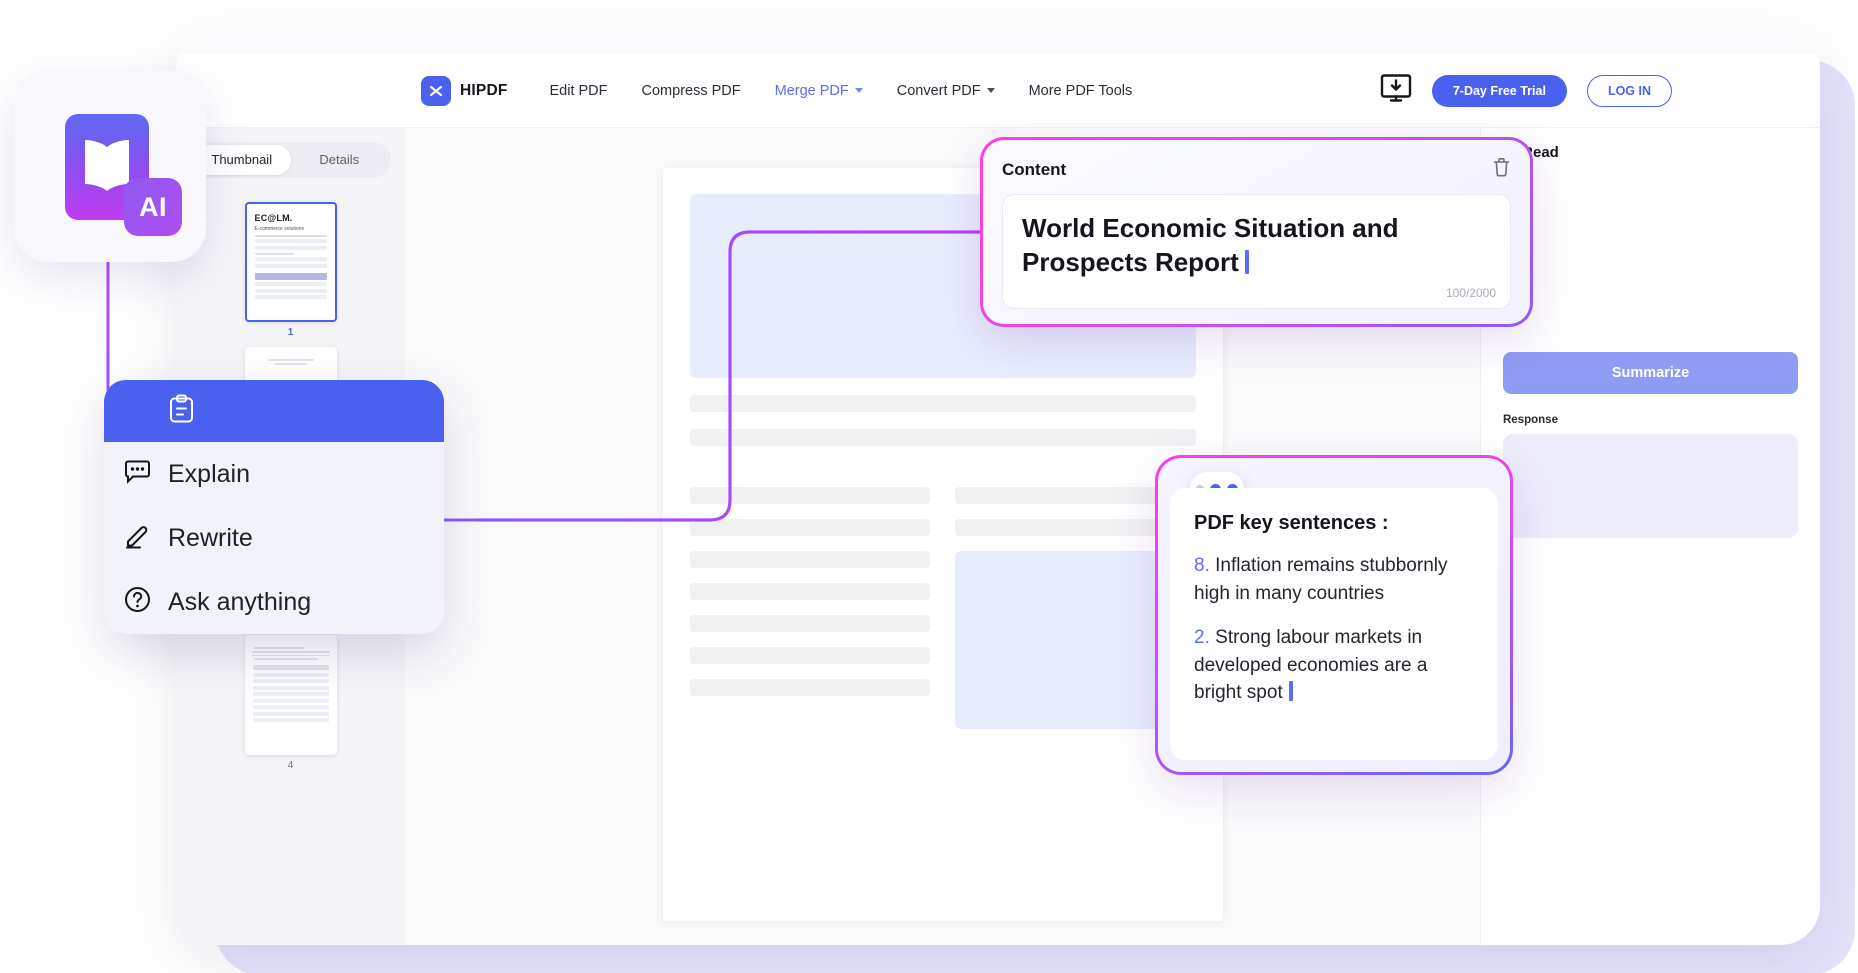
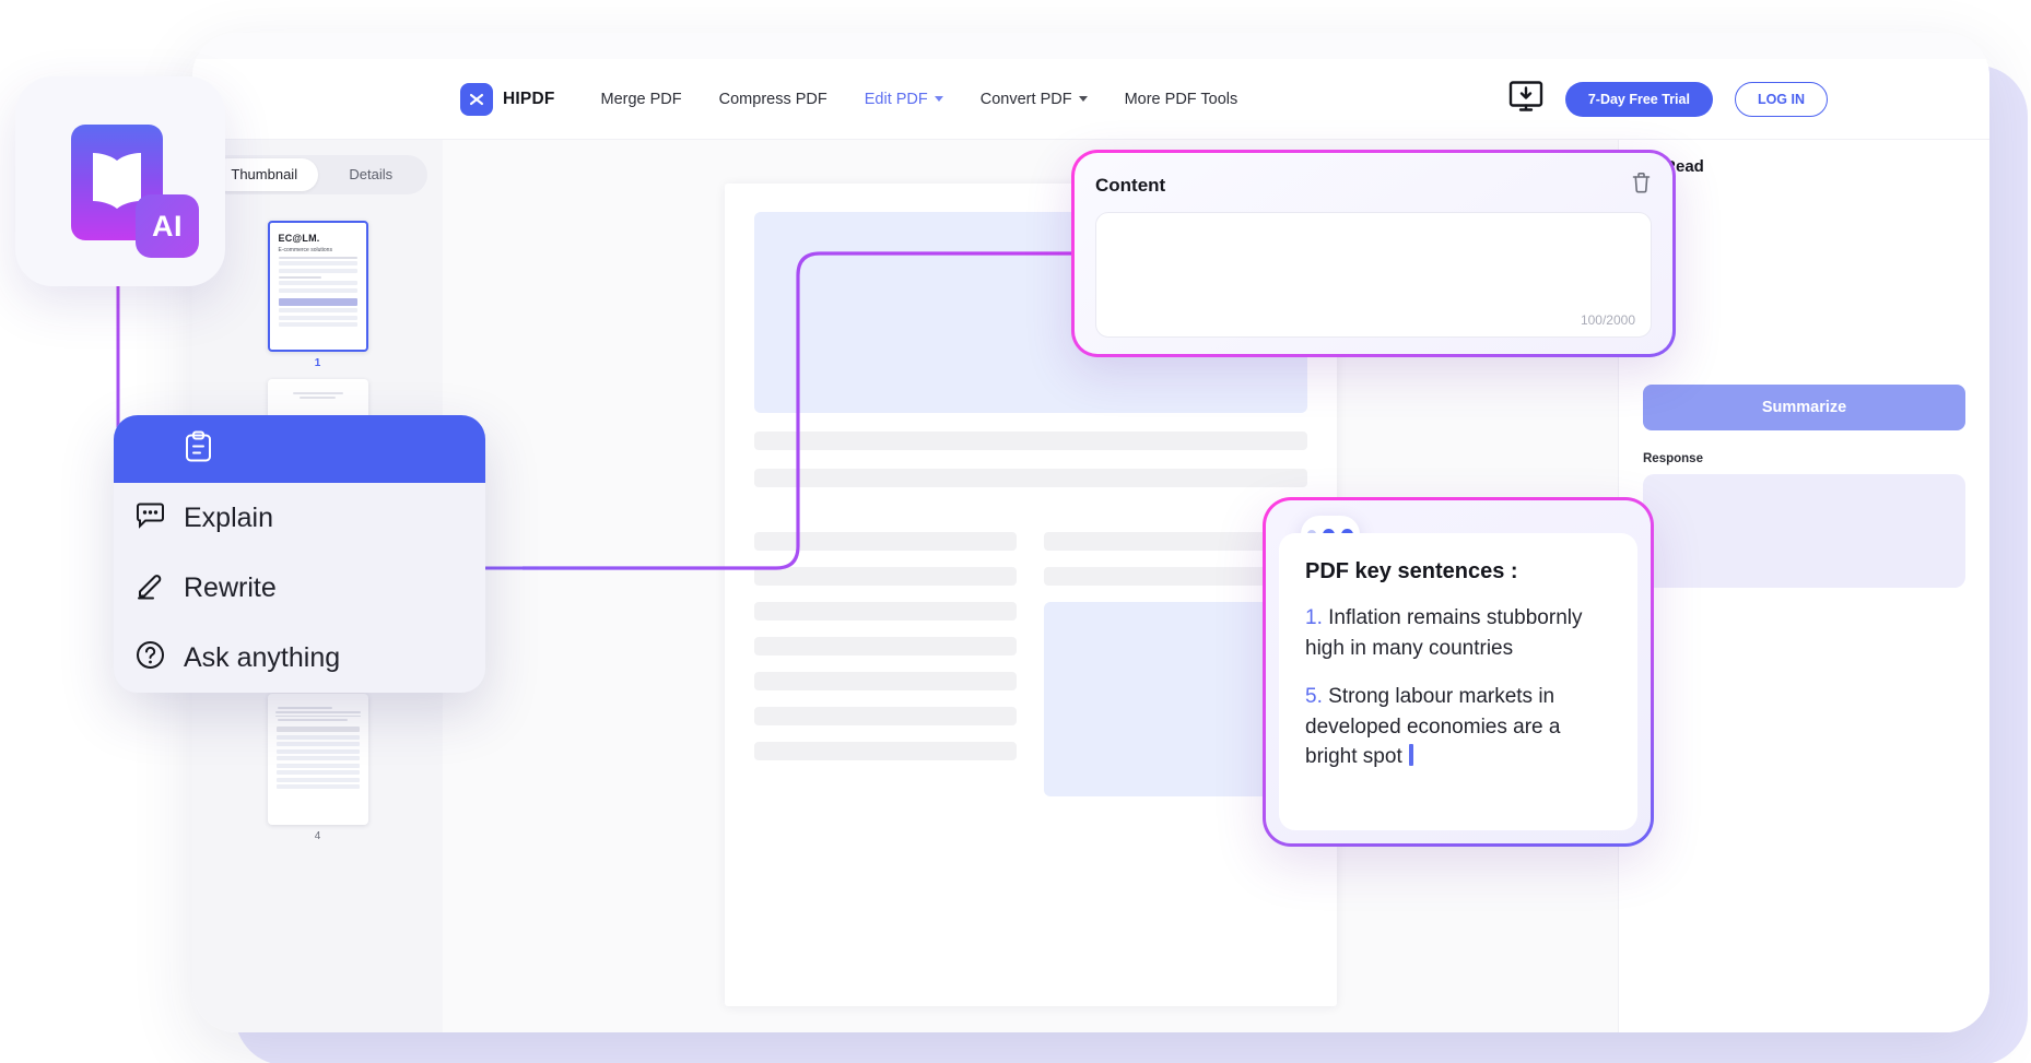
  HIPDF
- Edit PDF
+ Merge PDF
  Compress PDF
- Merge PDF
+ Edit PDF
  Convert PDF
  More PDF Tools
  7-Day Free Trial
  LOG IN
  Thumbnail
  Details
  EC@LM.
  1
  4
  Summarize
  Response
  AI
  Explain
  Rewrite
  Ask anything
  Content
- World Economic Situation and Prospects Report
  100/2000
  PDF key sentences :
- 8. Inflation remains stubbornly high in many countries
+ 1. Inflation remains stubbornly high in many countries
- 2. Strong labour markets in developed economies are a bright spot
+ 5. Strong labour markets in developed economies are a bright spot
